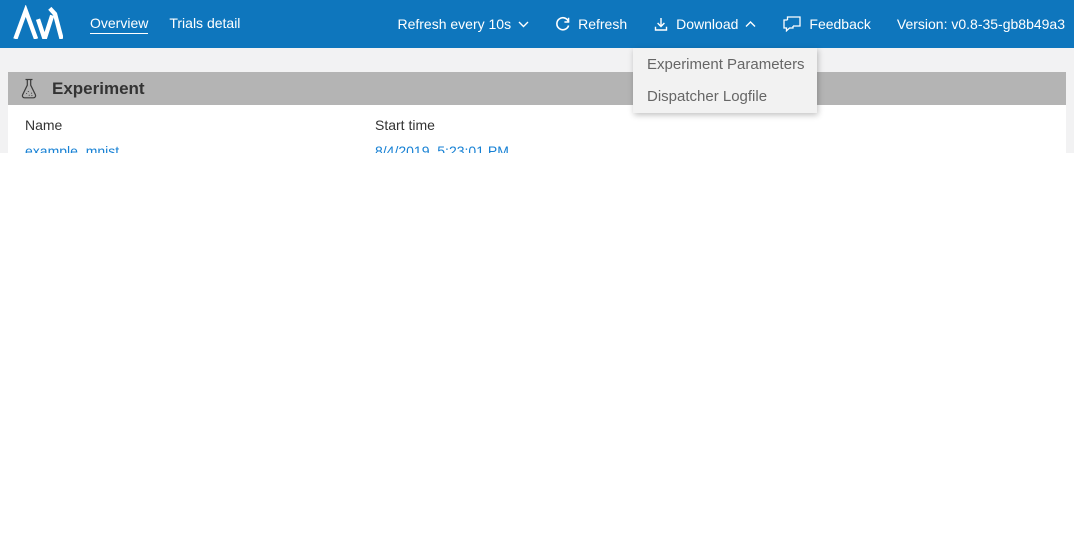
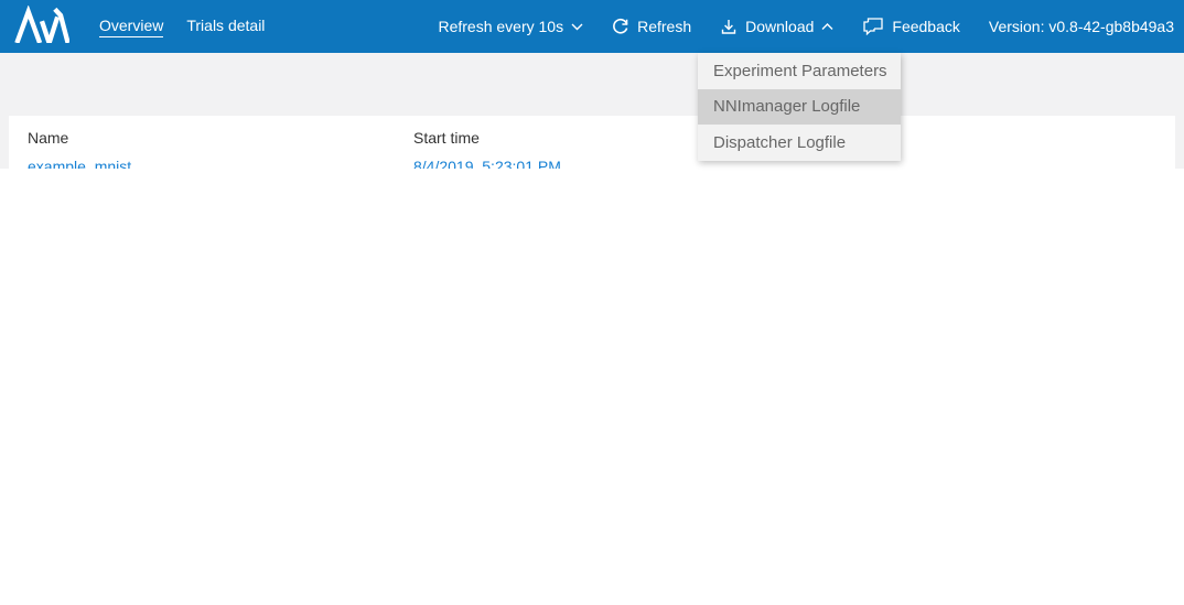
  Overview
  Trials detail
  Refresh every 10s
  Refresh
  Download
  Feedback
- Version: v0.8-35-gb8b49a3
+ Version: v0.8-42-gb8b49a3
- Experiment
  Name
  Start time
  example_mnist
  8/4/2019, 5:23:01 PM
  Experiment Parameters
+ NNImanager Logfile
  Dispatcher Logfile
